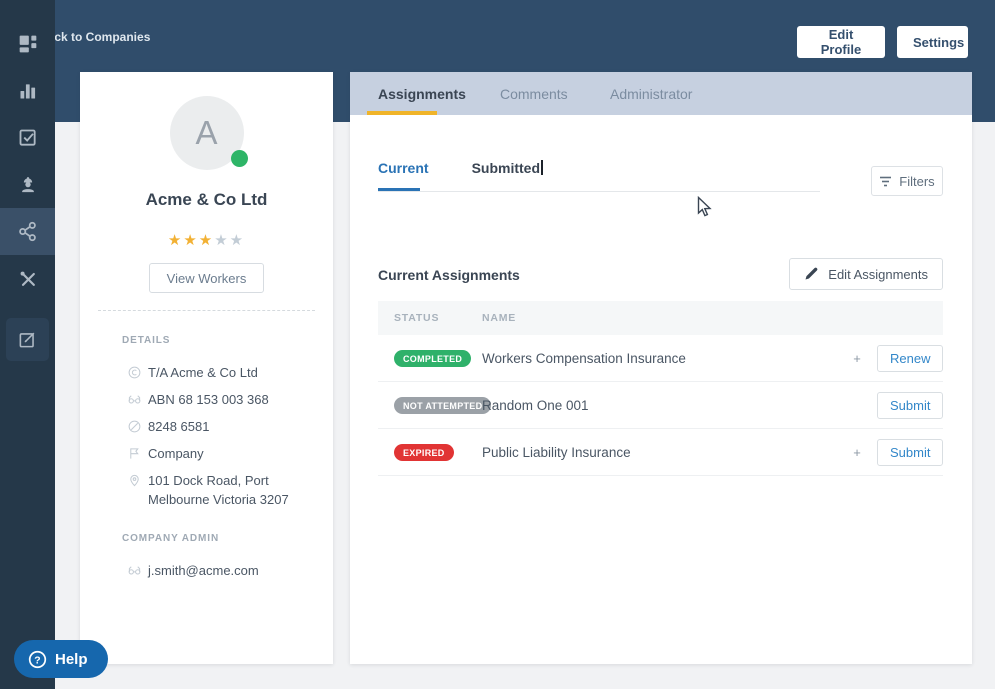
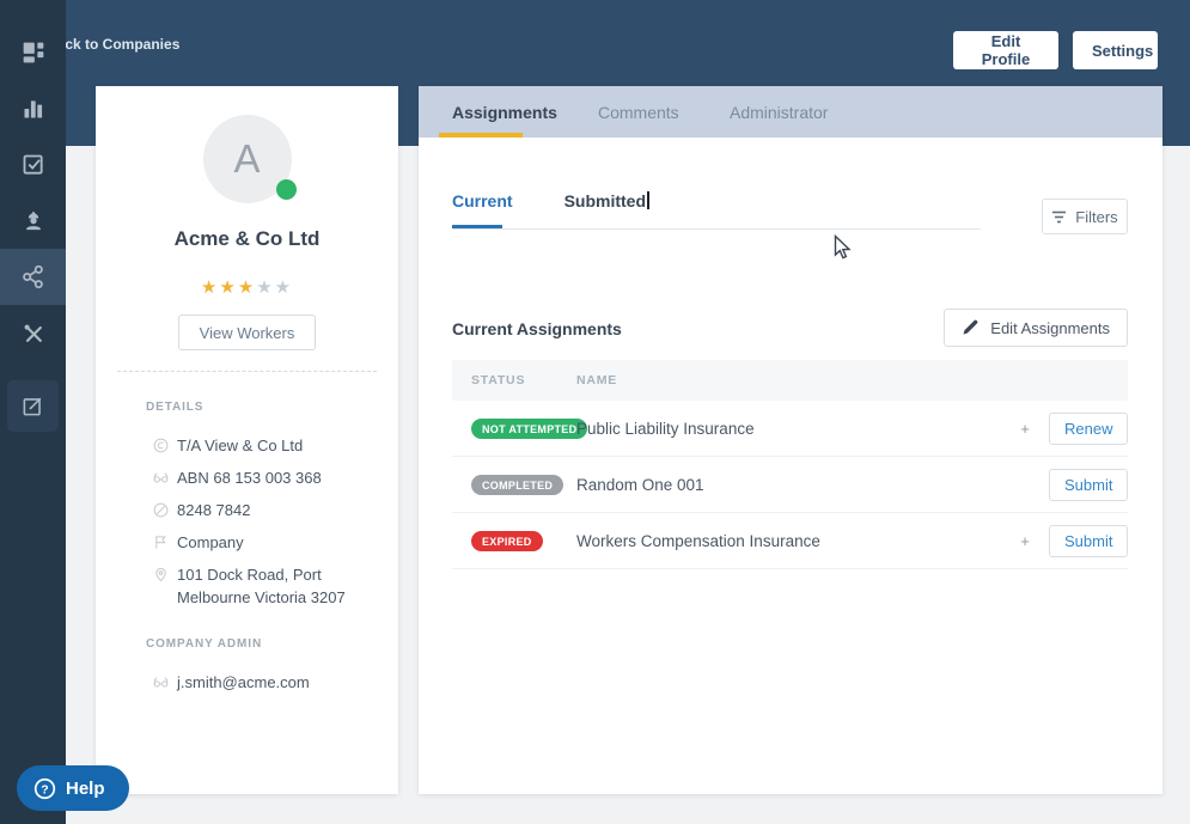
  ck to Companies
  Edit Profile
  Settings
  ?
  Help
  A
  Acme & Co Ltd
  ★★★★★
  View Workers
  DETAILS
- T/A Acme & Co Ltd
+ T/A View & Co Ltd
  ABN 68 153 003 368
- 8248 6581
+ 8248 7842
  Company
  101 Dock Road, Port Melbourne Victoria 3207
  COMPANY ADMIN
  j.smith@acme.com
  Assignments
  Comments
  Administrator
  Current Submitted
  Filters
  Current Assignments
  Edit Assignments
  STATUS
  NAME
- COMPLETED
+ NOT ATTEMPTED
- Workers Compensation Insurance
+ Public Liability Insurance
  +
  Renew
- NOT ATTEMPTED
+ COMPLETED
  Random One 001
  Submit
  EXPIRED
- Public Liability Insurance
+ Workers Compensation Insurance
  +
  Submit
